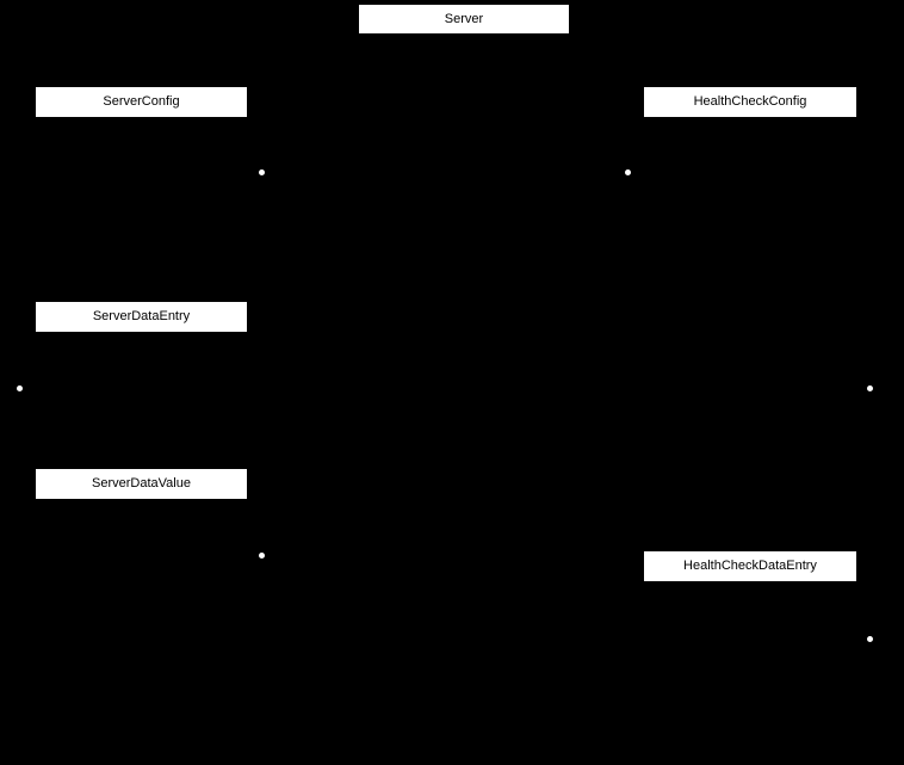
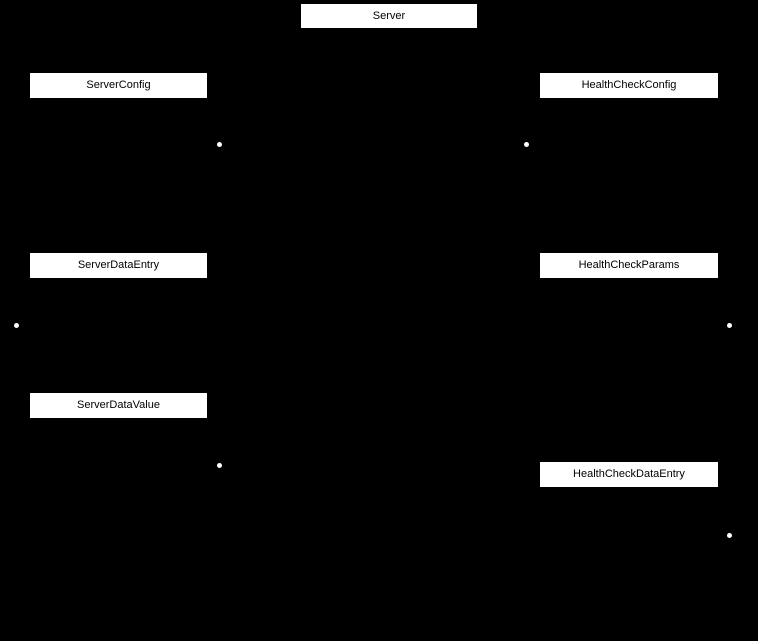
  Server
  ServerConfig
  HealthCheckConfig
  ServerDataEntry
+ HealthCheckParams
  ServerDataValue
  HealthCheckDataEntry
